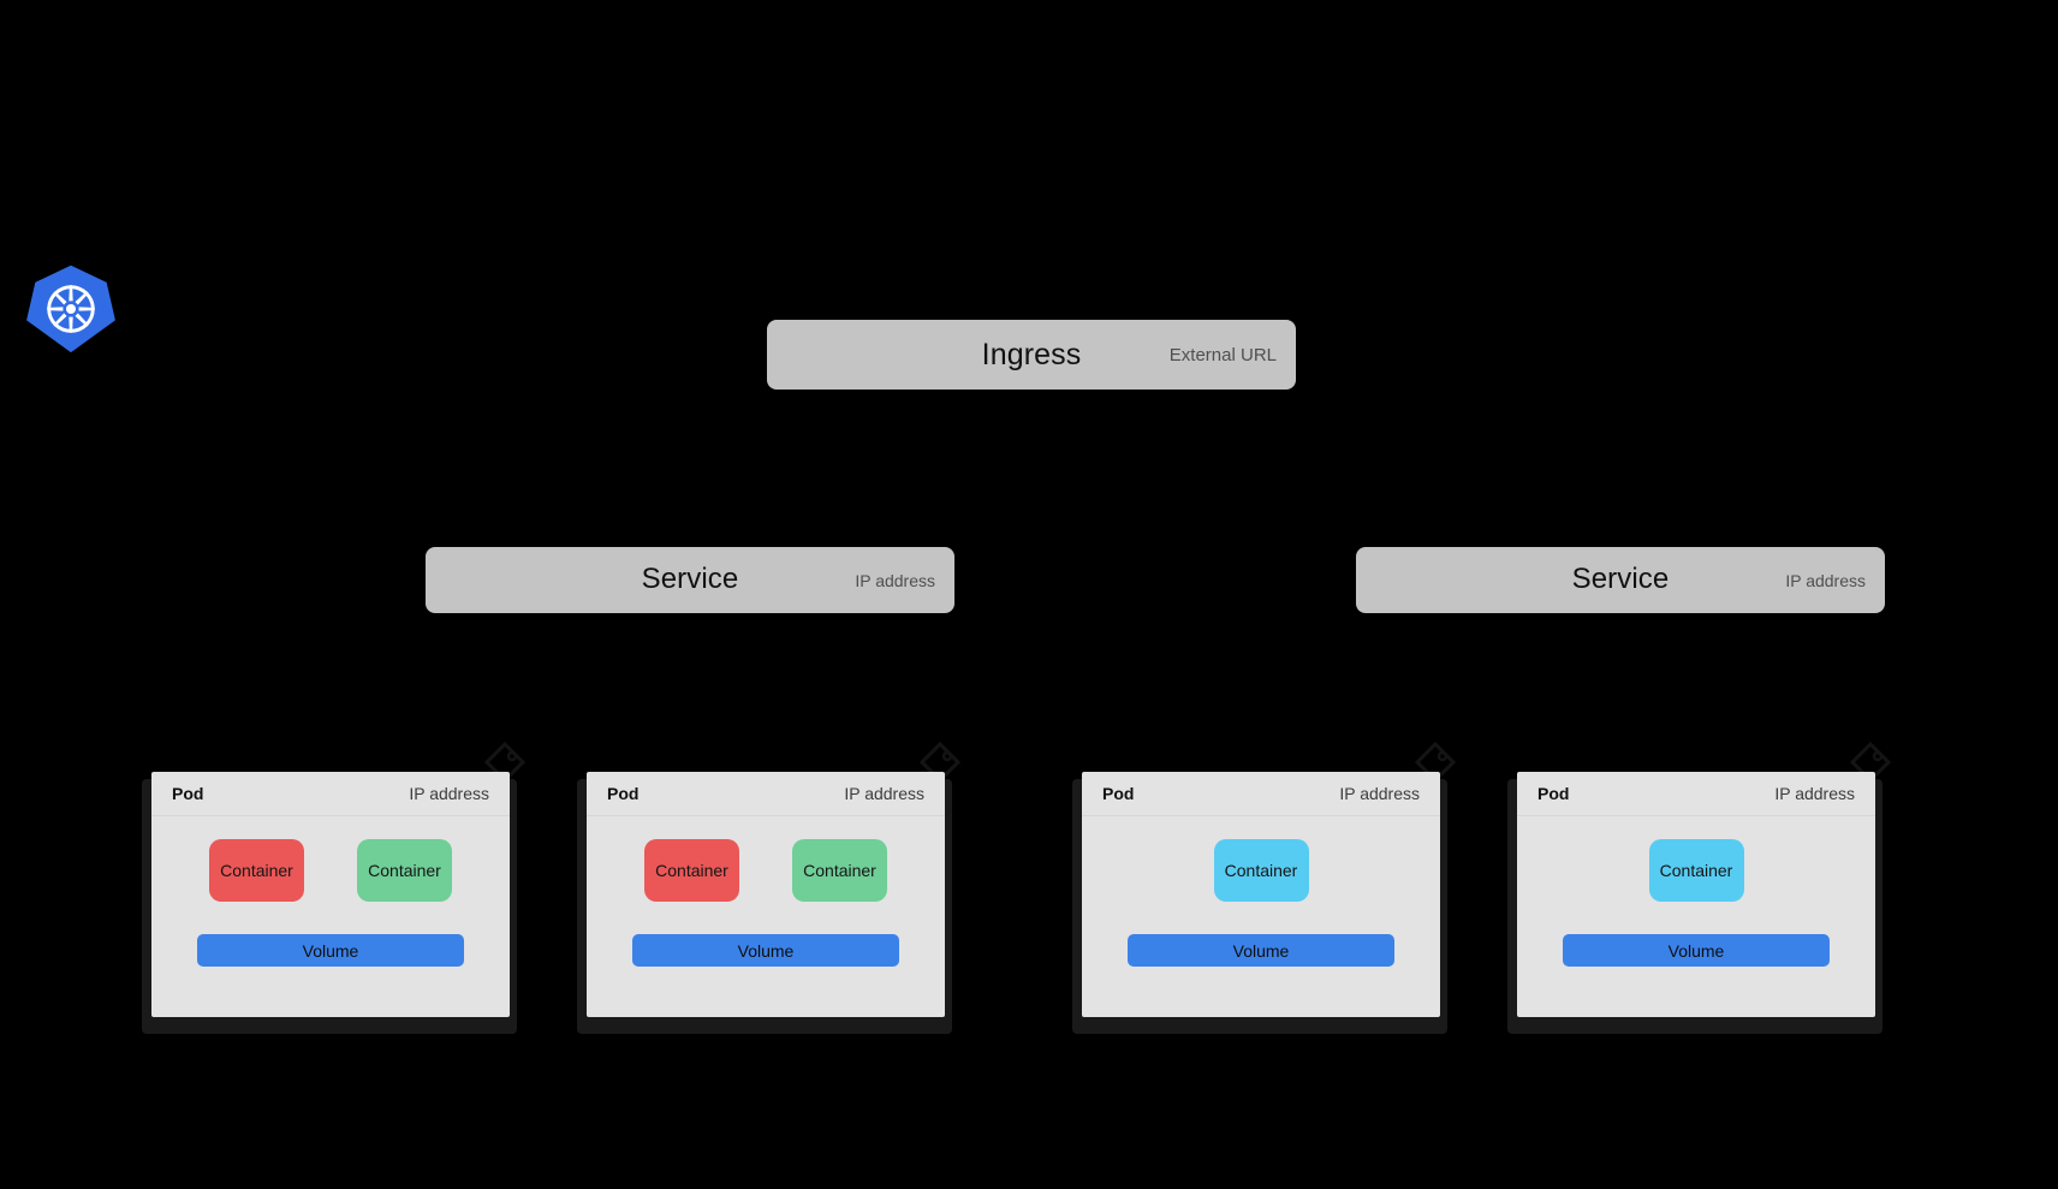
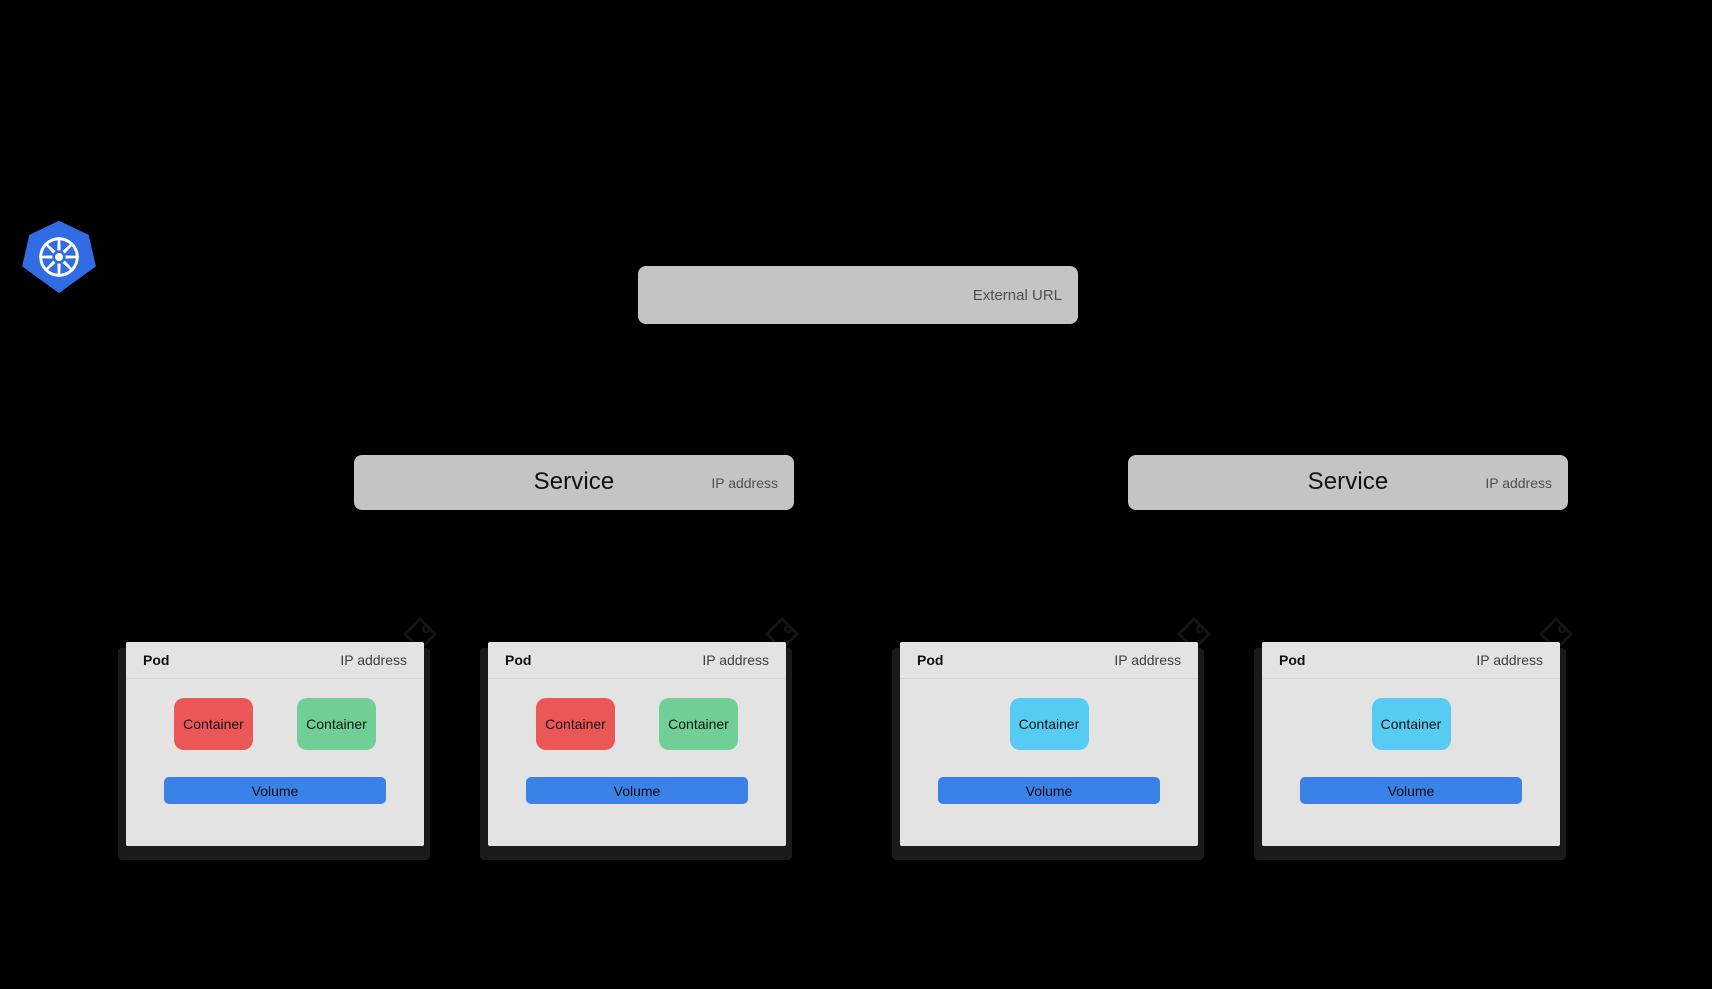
- Ingress
  External URL
  Service
  IP address
  Service
  IP address
  Pod
  IP address
  Container
  Container
  Volume
  Pod
  IP address
  Container
  Container
  Volume
  Pod
  IP address
  Container
  Volume
  Pod
  IP address
  Container
  Volume
